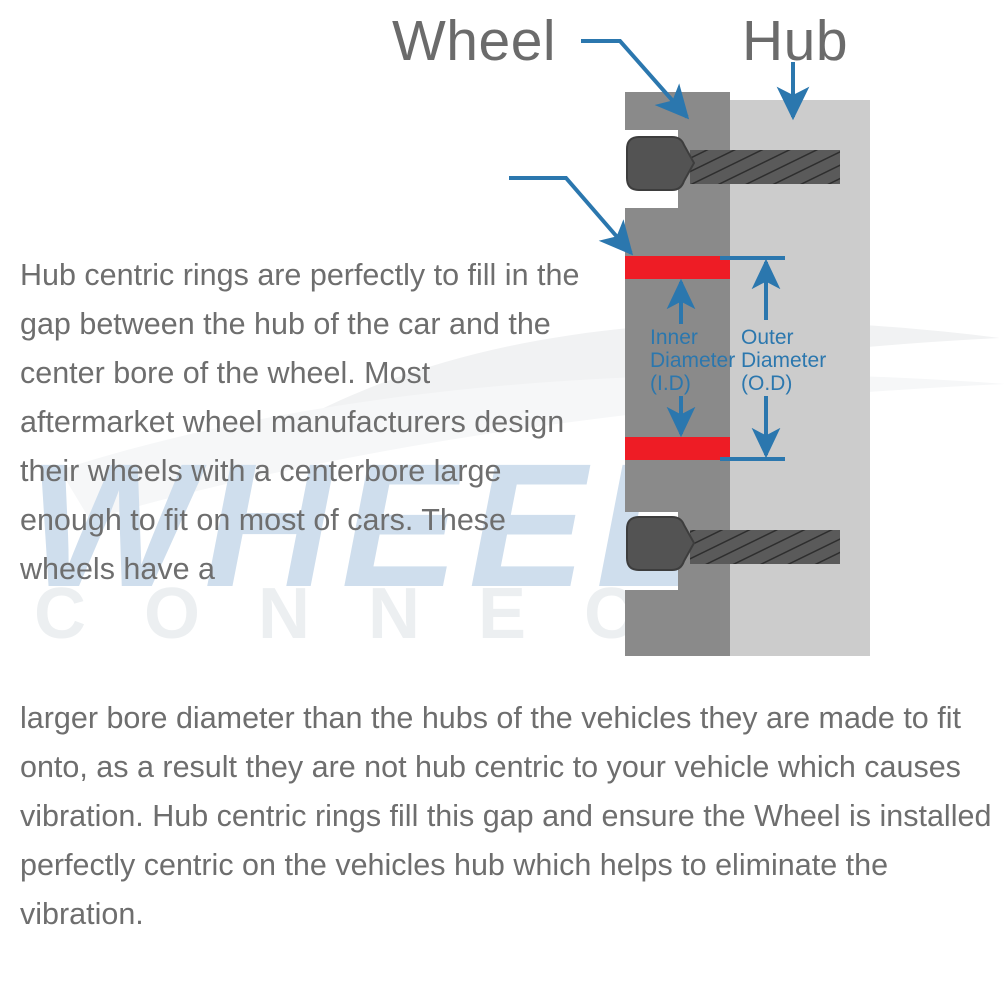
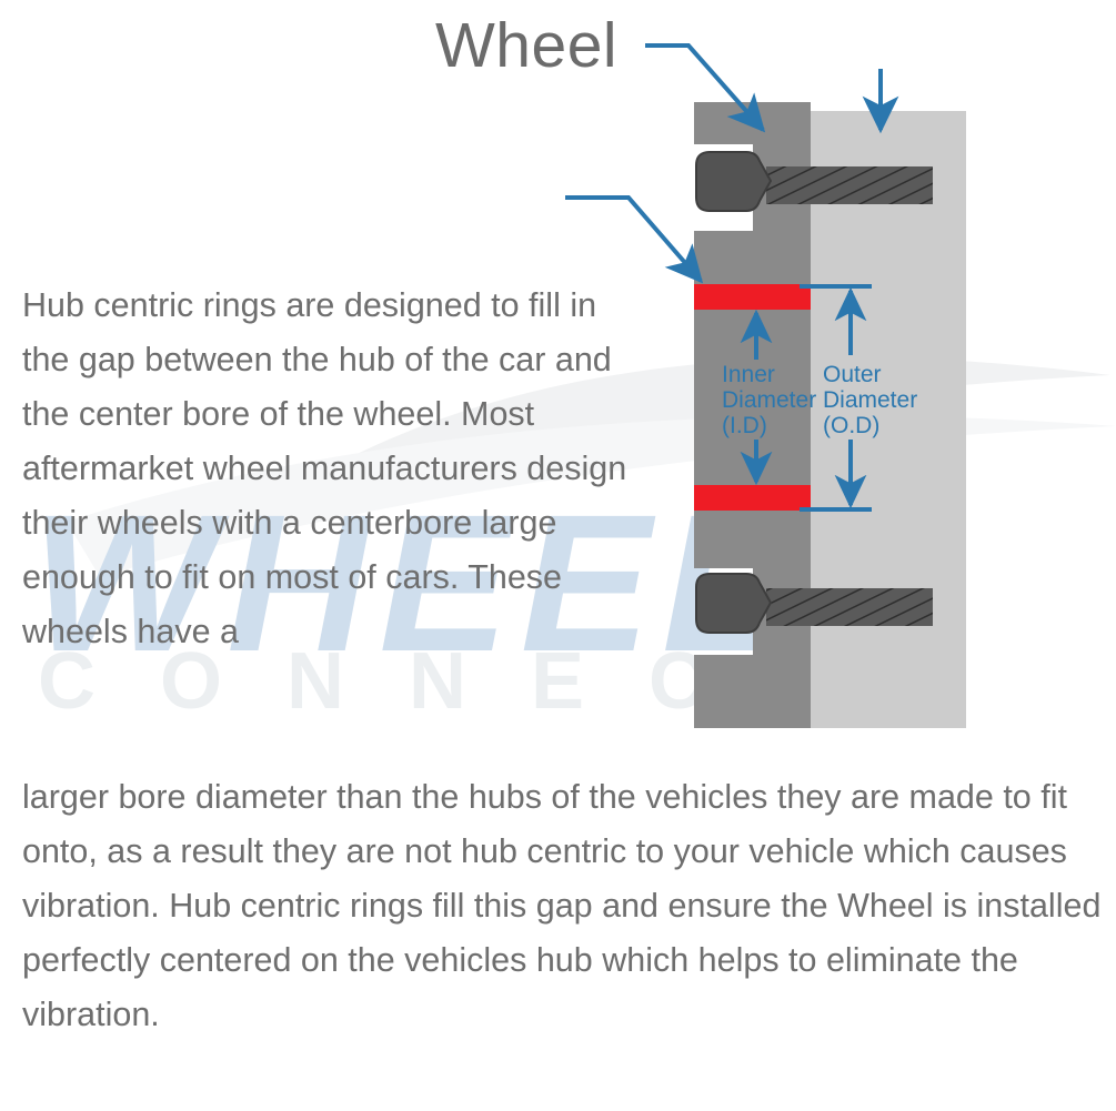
  WHEE
  CONNE
  Inner
  Diameter
  (I.D)
  Outer
  Diameter
  (O.D)
  Wheel
- Hub
- Hub centric rings are perfectly to fill in the gap between the hub of the car and the center bore of the wheel. Most aftermarket wheel manufacturers design their wheels with a centerbore large enough to fit on most of cars. These wheels have a
+ Hub centric rings are designed to fill in the gap between the hub of the car and the center bore of the wheel. Most aftermarket wheel manufacturers design their wheels with a centerbore large enough to fit on most of cars. These wheels have a
- larger bore diameter than the hubs of the vehicles they are made to fit onto, as a result they are not hub centric to your vehicle which causes vibration. Hub centric rings fill this gap and ensure the Wheel is installed perfectly centric on the vehicles hub which helps to eliminate the vibration.
+ larger bore diameter than the hubs of the vehicles they are made to fit onto, as a result they are not hub centric to your vehicle which causes vibration. Hub centric rings fill this gap and ensure the Wheel is installed perfectly centered on the vehicles hub which helps to eliminate the vibration.
